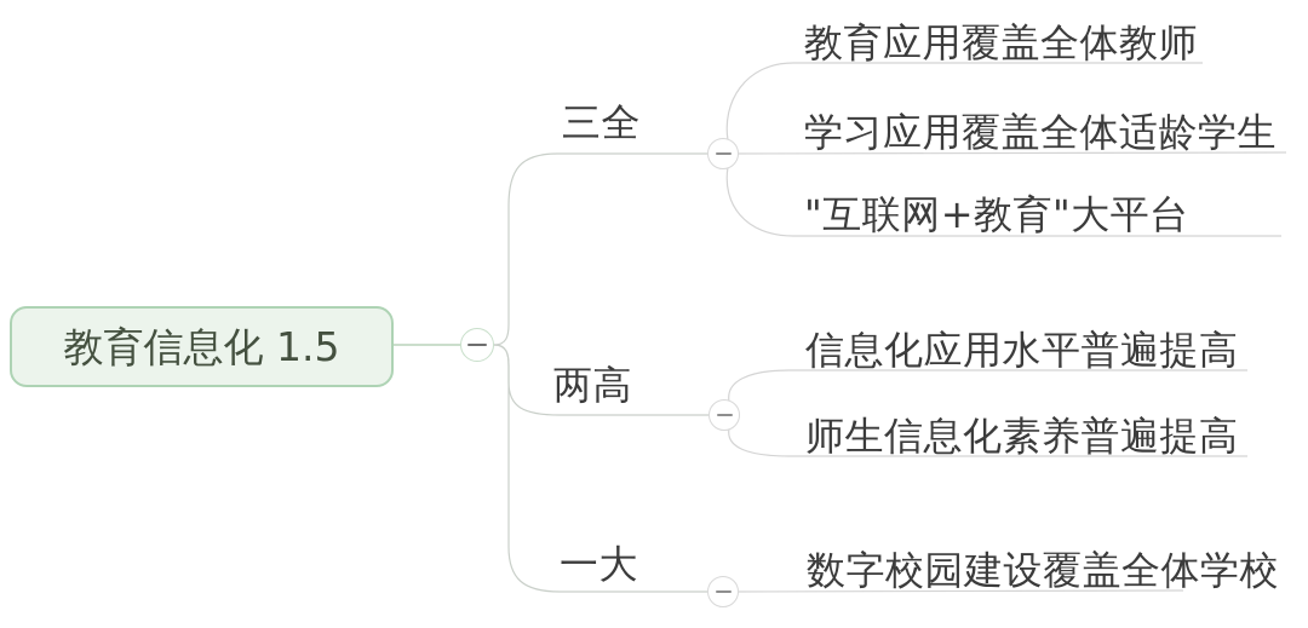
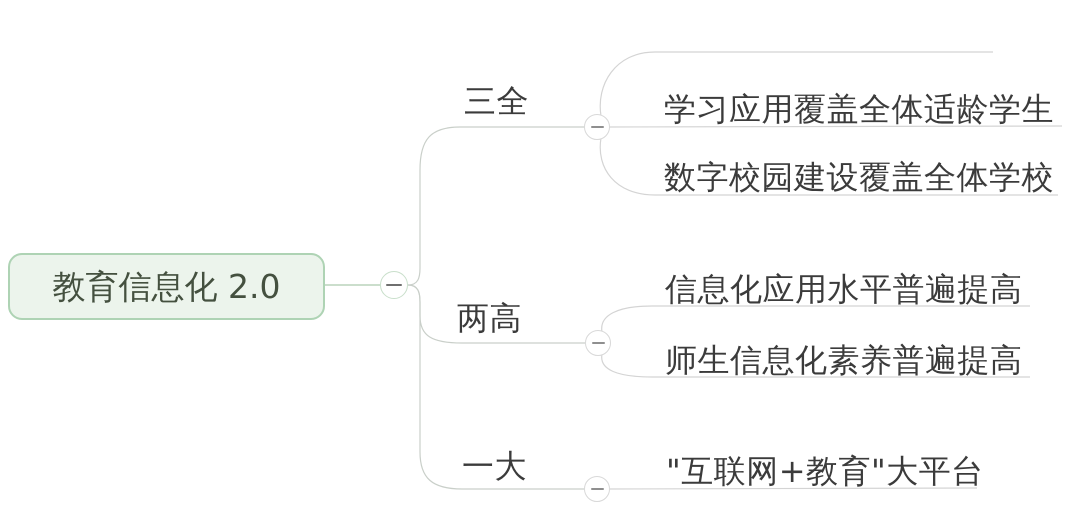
- 教育信息化 1.5
+ 教育信息化 2.0
  三全
  两高
  一大
- 教育应用覆盖全体教师
  学习应用覆盖全体适龄学生
- "互联网+教育"大平台
+ 数字校园建设覆盖全体学校
  信息化应用水平普遍提高
  师生信息化素养普遍提高
- 数字校园建设覆盖全体学校
+ "互联网+教育"大平台
